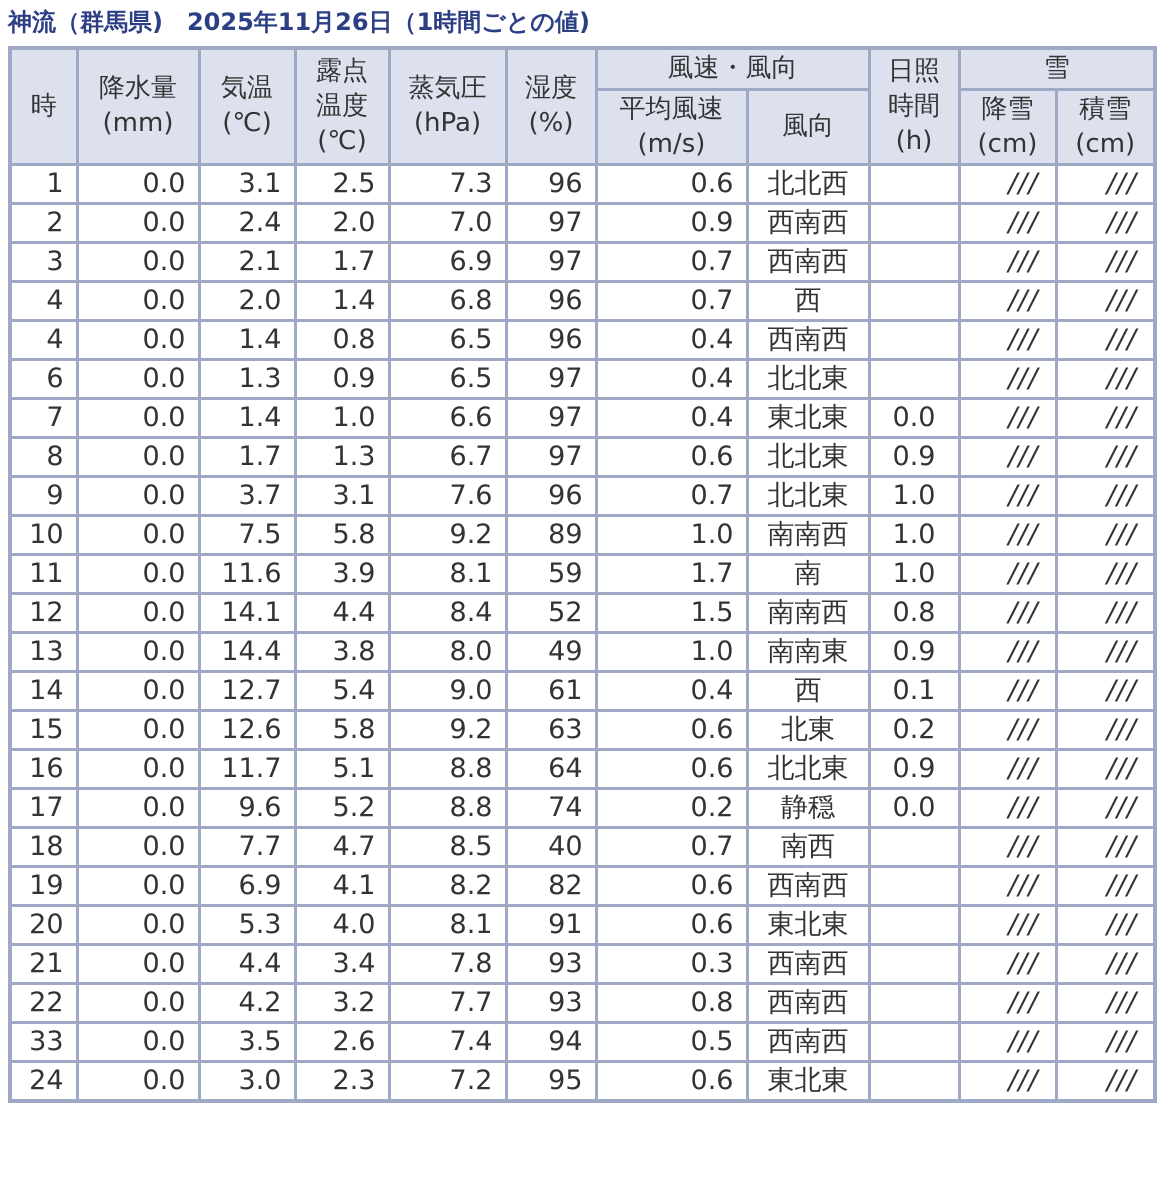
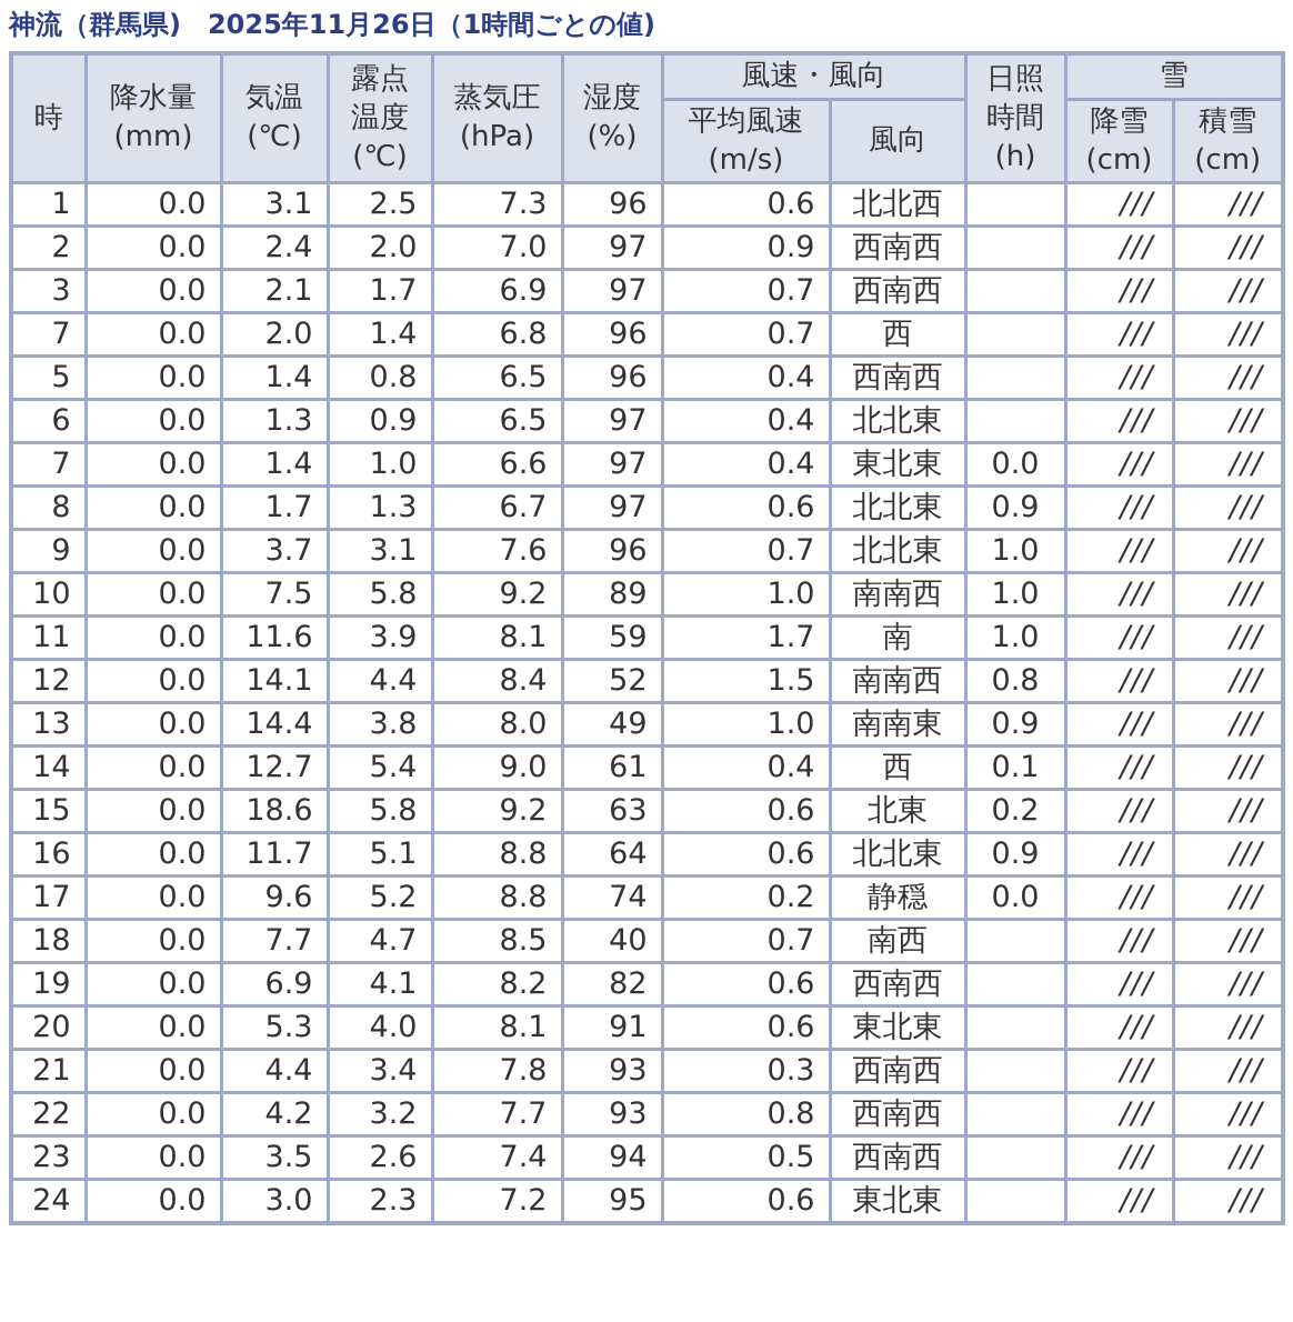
  神流（群馬県) 2025年11月26日（1時間ごとの値)
  時	降水量(mm)	気温(℃)	露点温度(℃)	蒸気圧(hPa)	湿度(%)	風速・風向	日照時間(h)	雪
  平均風速(m/s)	風向	降雪(cm)	積雪(cm)
  1	0.0	3.1	2.5	7.3	96	0.6	北北西		///	///
  2	0.0	2.4	2.0	7.0	97	0.9	西南西		///	///
  3	0.0	2.1	1.7	6.9	97	0.7	西南西		///	///
- 4	0.0	2.0	1.4	6.8	96	0.7	西		///	///
+ 7	0.0	2.0	1.4	6.8	96	0.7	西		///	///
- 4	0.0	1.4	0.8	6.5	96	0.4	西南西		///	///
+ 5	0.0	1.4	0.8	6.5	96	0.4	西南西		///	///
  6	0.0	1.3	0.9	6.5	97	0.4	北北東		///	///
  7	0.0	1.4	1.0	6.6	97	0.4	東北東	0.0	///	///
  8	0.0	1.7	1.3	6.7	97	0.6	北北東	0.9	///	///
  9	0.0	3.7	3.1	7.6	96	0.7	北北東	1.0	///	///
  10	0.0	7.5	5.8	9.2	89	1.0	南南西	1.0	///	///
  11	0.0	11.6	3.9	8.1	59	1.7	南	1.0	///	///
  12	0.0	14.1	4.4	8.4	52	1.5	南南西	0.8	///	///
  13	0.0	14.4	3.8	8.0	49	1.0	南南東	0.9	///	///
  14	0.0	12.7	5.4	9.0	61	0.4	西	0.1	///	///
- 15	0.0	12.6	5.8	9.2	63	0.6	北東	0.2	///	///
+ 15	0.0	18.6	5.8	9.2	63	0.6	北東	0.2	///	///
  16	0.0	11.7	5.1	8.8	64	0.6	北北東	0.9	///	///
  17	0.0	9.6	5.2	8.8	74	0.2	静穏	0.0	///	///
  18	0.0	7.7	4.7	8.5	40	0.7	南西		///	///
  19	0.0	6.9	4.1	8.2	82	0.6	西南西		///	///
  20	0.0	5.3	4.0	8.1	91	0.6	東北東		///	///
  21	0.0	4.4	3.4	7.8	93	0.3	西南西		///	///
  22	0.0	4.2	3.2	7.7	93	0.8	西南西		///	///
- 33	0.0	3.5	2.6	7.4	94	0.5	西南西		///	///
+ 23	0.0	3.5	2.6	7.4	94	0.5	西南西		///	///
  24	0.0	3.0	2.3	7.2	95	0.6	東北東		///	///
